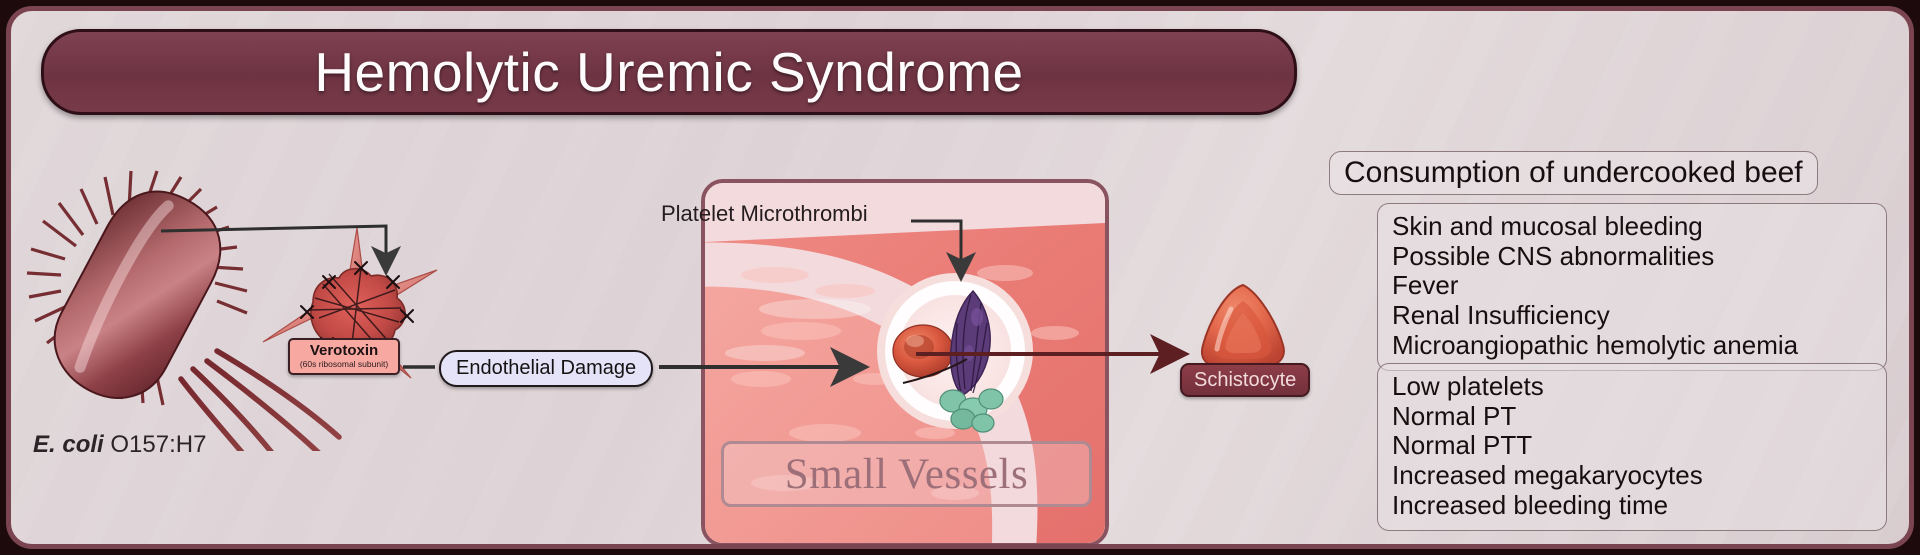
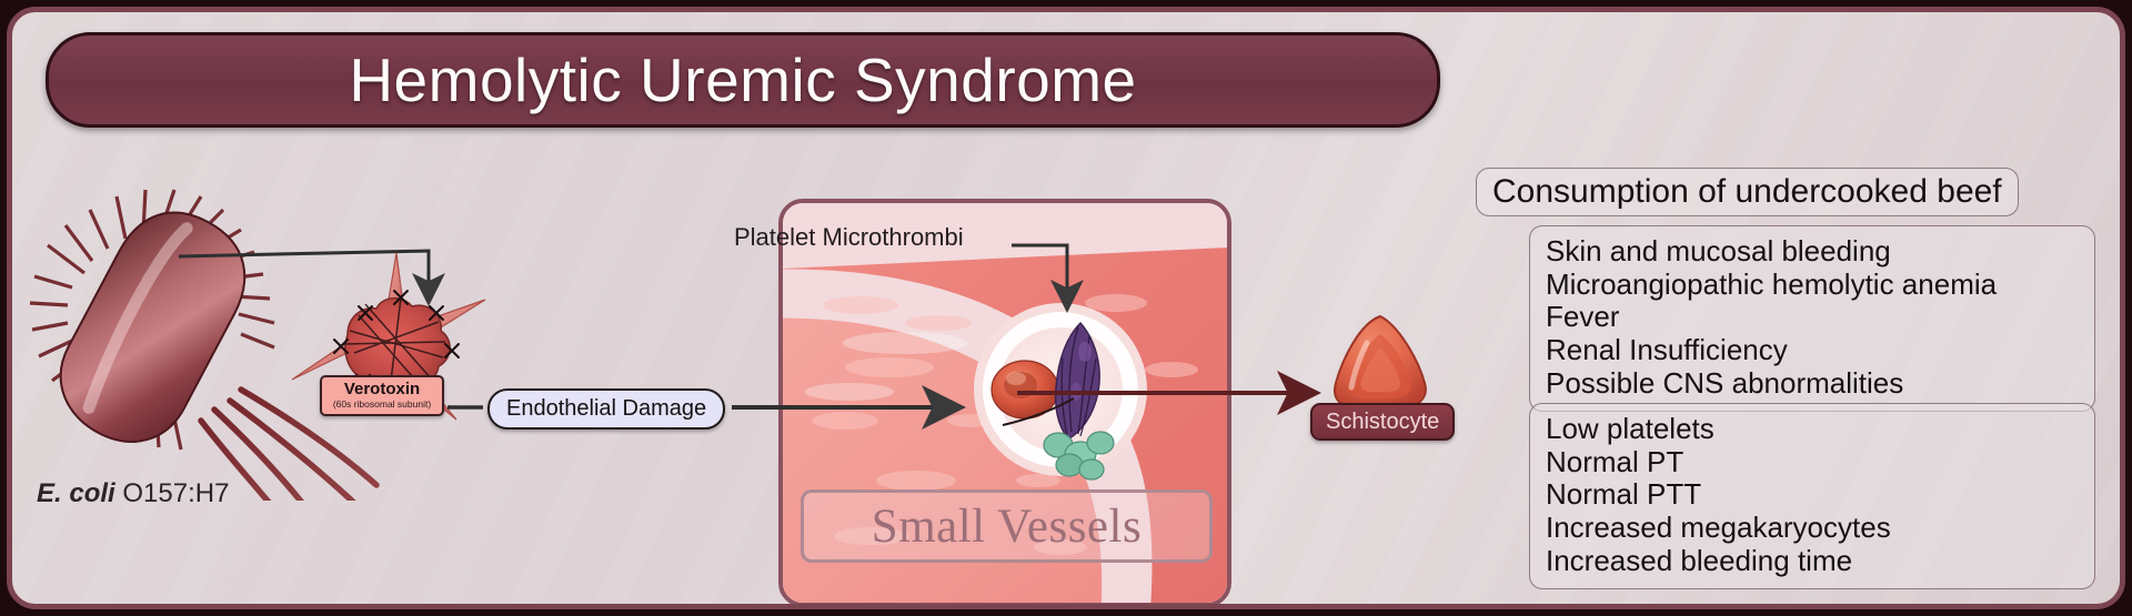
  Hemolytic Uremic Syndrome
  E. coli O157:H7
  Verotoxin
  (60s ribosomal subunit)
  Endothelial Damage
  Small Vessels
  Platelet Microthrombi
  Schistocyte
  Consumption of undercooked beef
  Skin and mucosal bleeding
- Possible CNS abnormalities
+ Microangiopathic hemolytic anemia
  Fever
  Renal Insufficiency
- Microangiopathic hemolytic anemia
+ Possible CNS abnormalities
  Low platelets
  Normal PT
  Normal PTT
  Increased megakaryocytes
  Increased bleeding time
